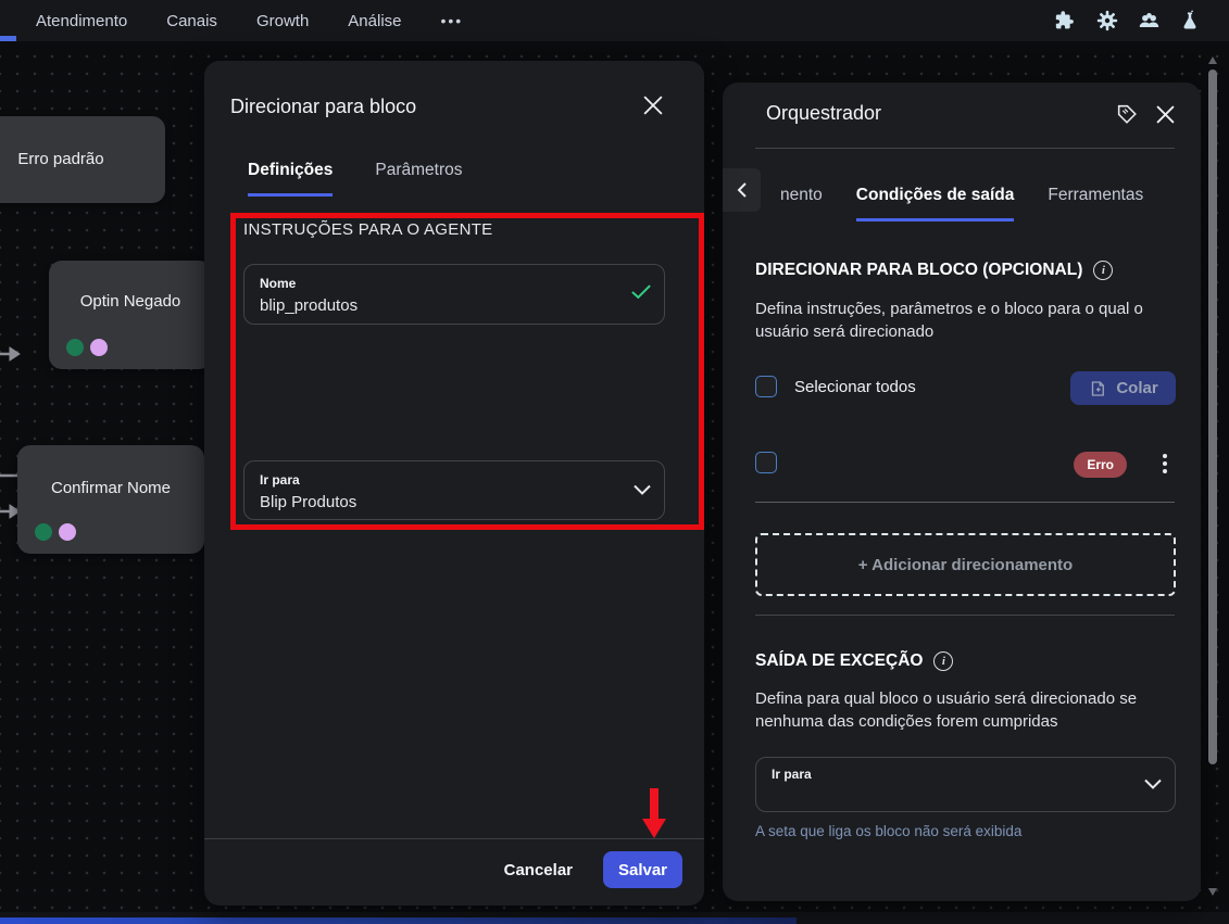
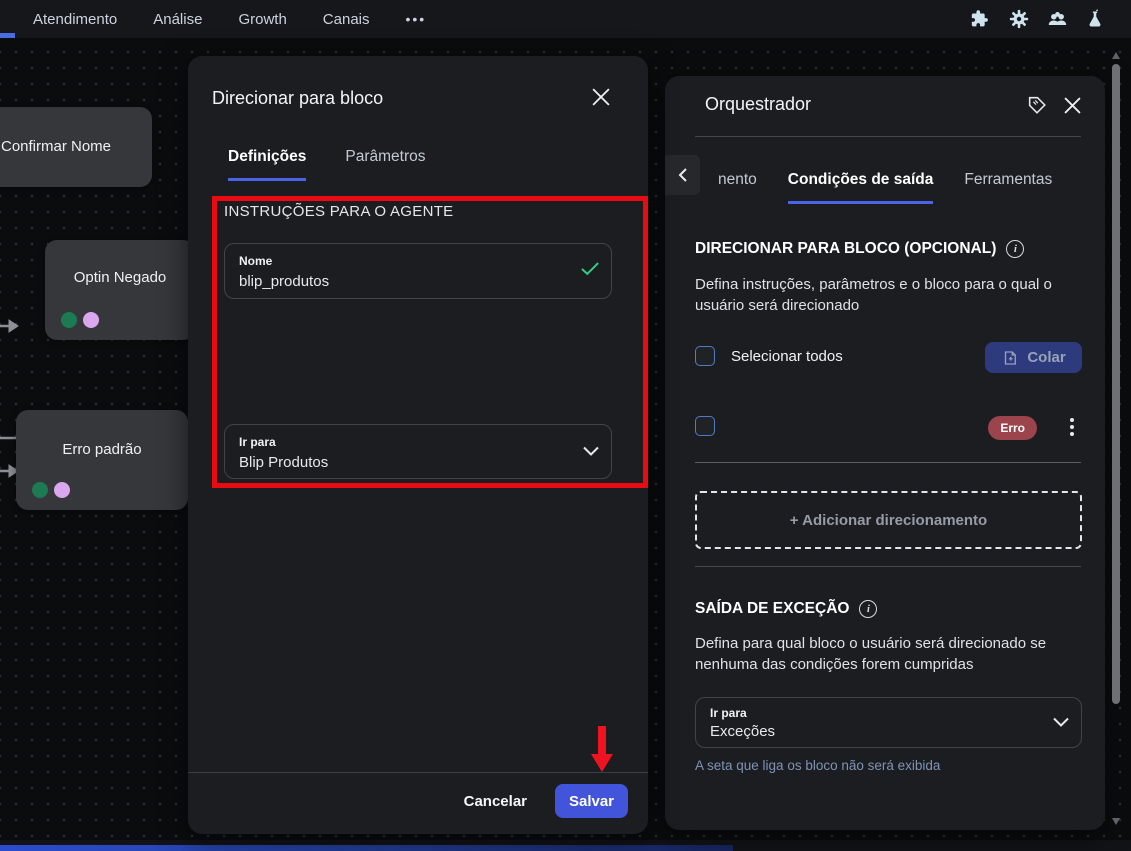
- Erro padrão
+ Confirmar Nome
  Optin Negado
- Confirmar Nome
+ Erro padrão
  Atendimento
- Canais
+ Análise
  Growth
- Análise
+ Canais
  •••
  Orquestrador
  nento
  Condições de saída
  Ferramentas
  DIRECIONAR PARA BLOCO (OPCIONAL)
  i
  Defina instruções, parâmetros e o bloco para o qual o usuário será direcionado
  Selecionar todos
  Colar
  Erro
  + Adicionar direcionamento
  SAÍDA DE EXCEÇÃO
  i
  Defina para qual bloco o usuário será direcionado se nenhuma das condições forem cumpridas
  Ir para
+ Exceções
  A seta que liga os bloco não será exibida
  Direcionar para bloco
  Definições
  Parâmetros
  INSTRUÇÕES PARA O AGENTE
  Nome
  blip_produtos
  Ir para
  Blip Produtos
  Cancelar
  Salvar
